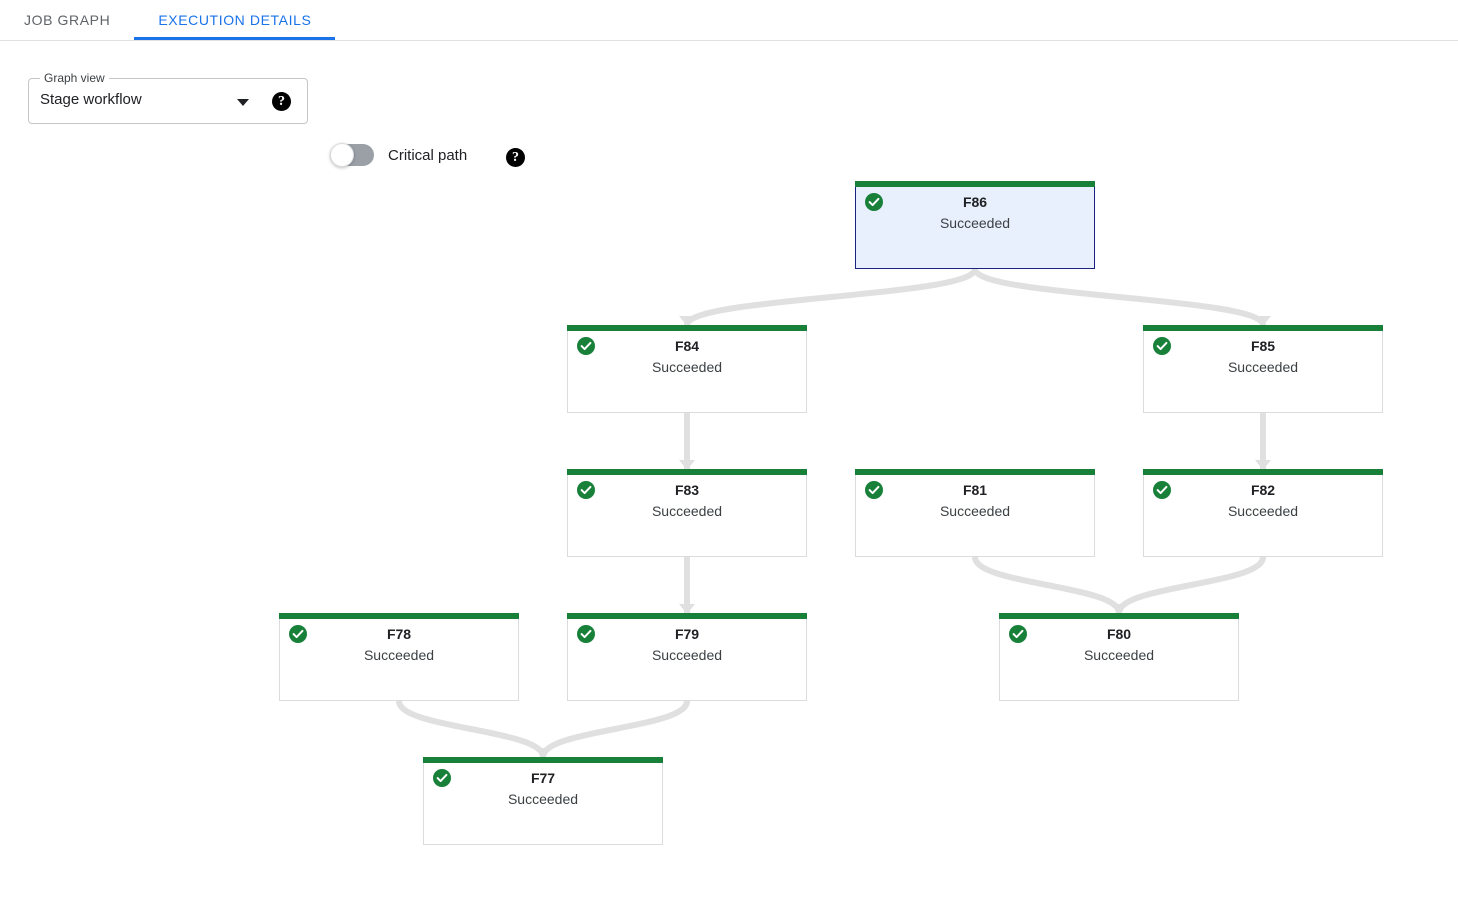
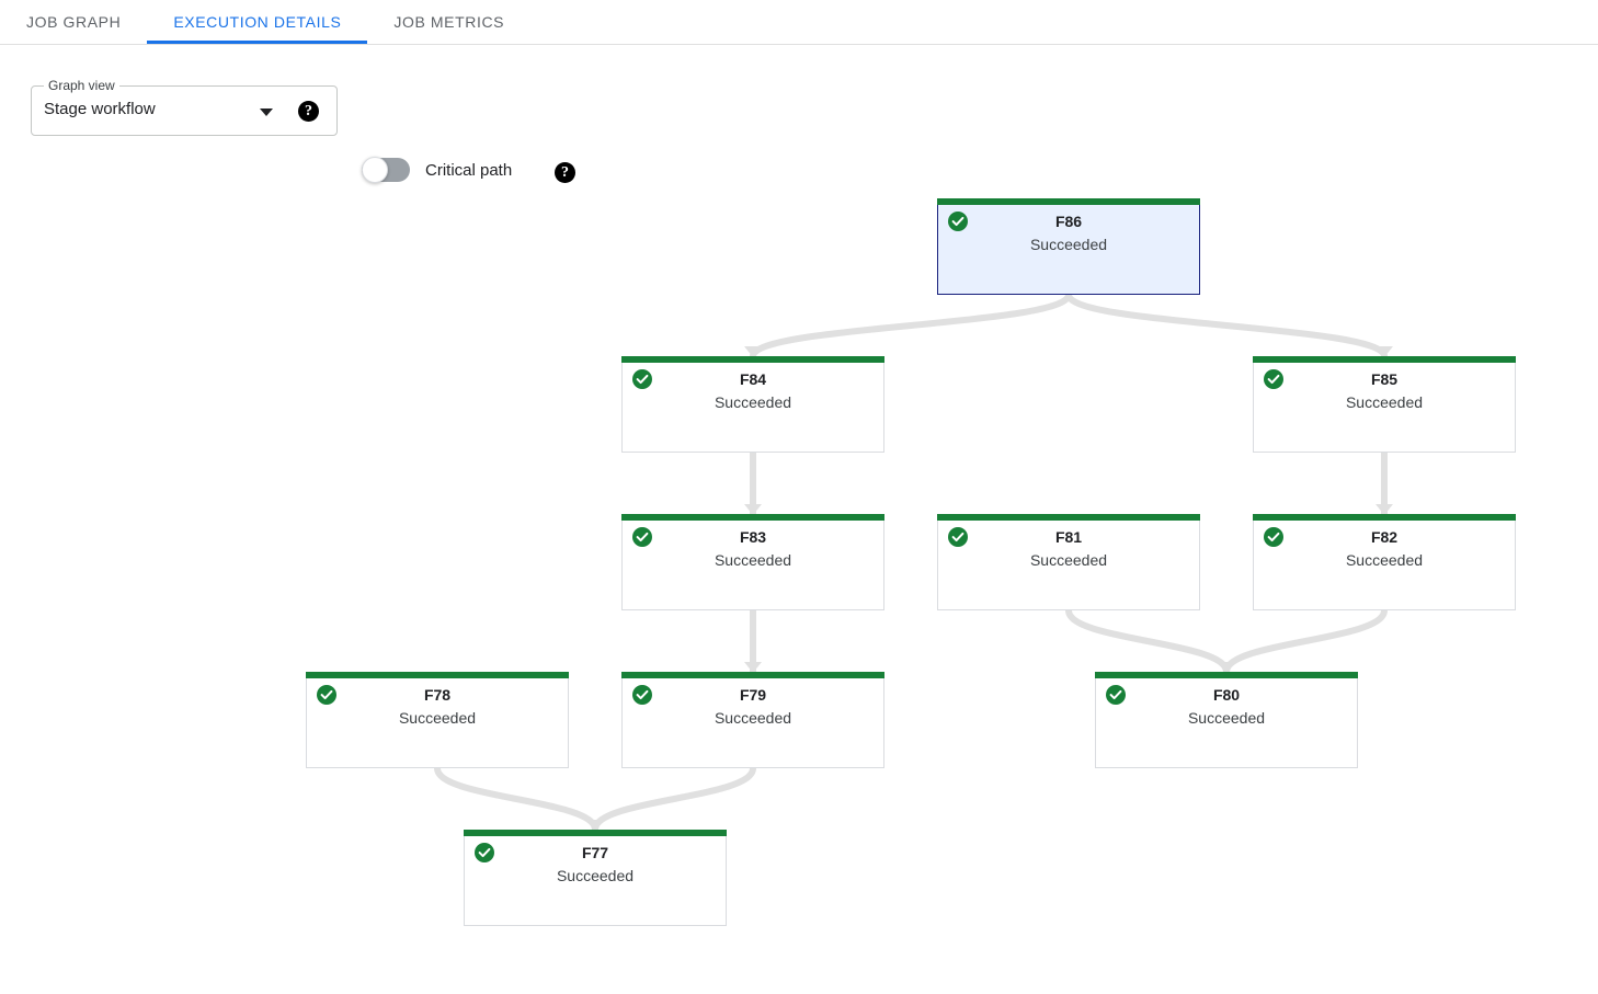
  JOB GRAPH
  EXECUTION DETAILS
+ JOB METRICS
  Graph view
  Stage workflow
  ?
  Critical path
  ?
  F86
  Succeeded
  F84
  Succeeded
  F85
  Succeeded
  F83
  Succeeded
  F81
  Succeeded
  F82
  Succeeded
  F78
  Succeeded
  F79
  Succeeded
  F80
  Succeeded
  F77
  Succeeded
